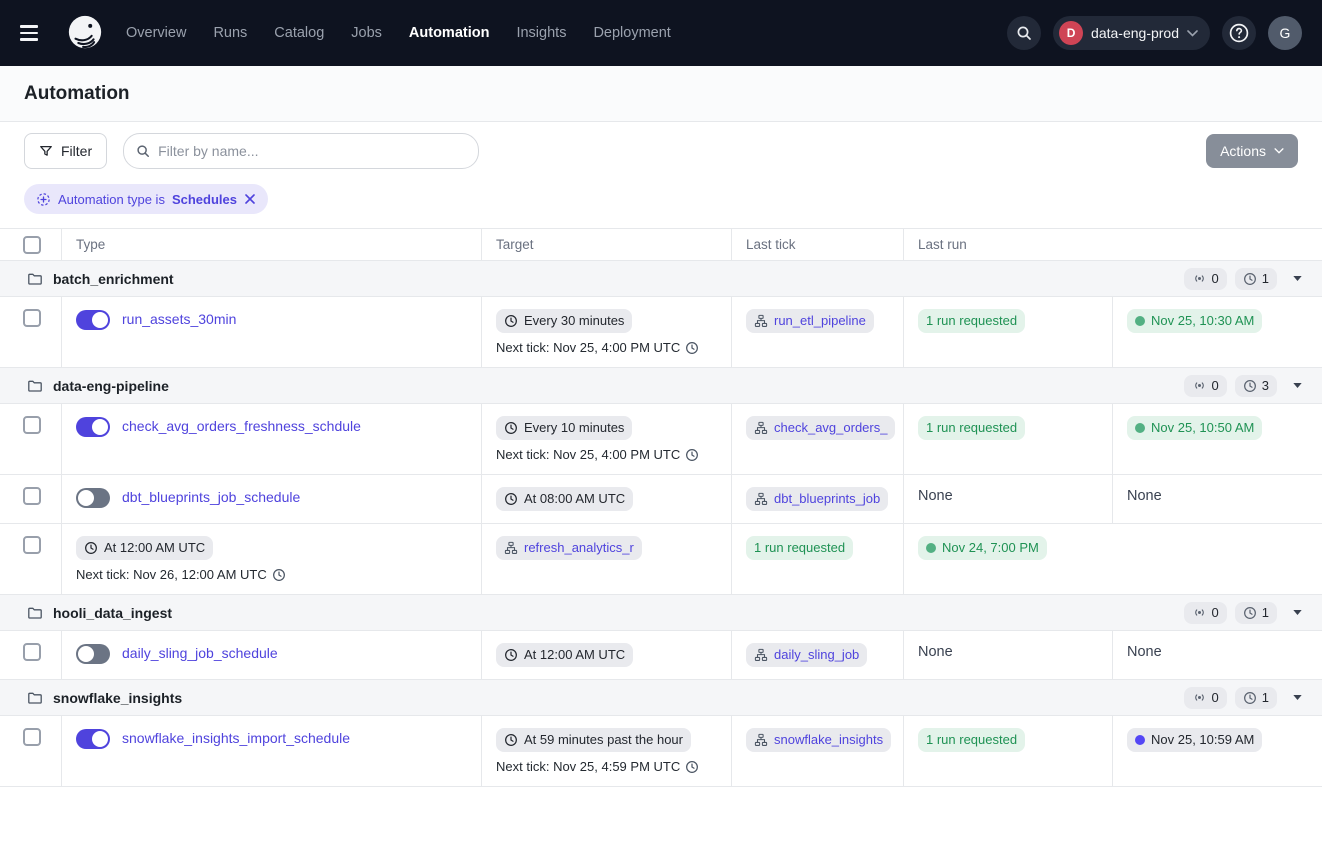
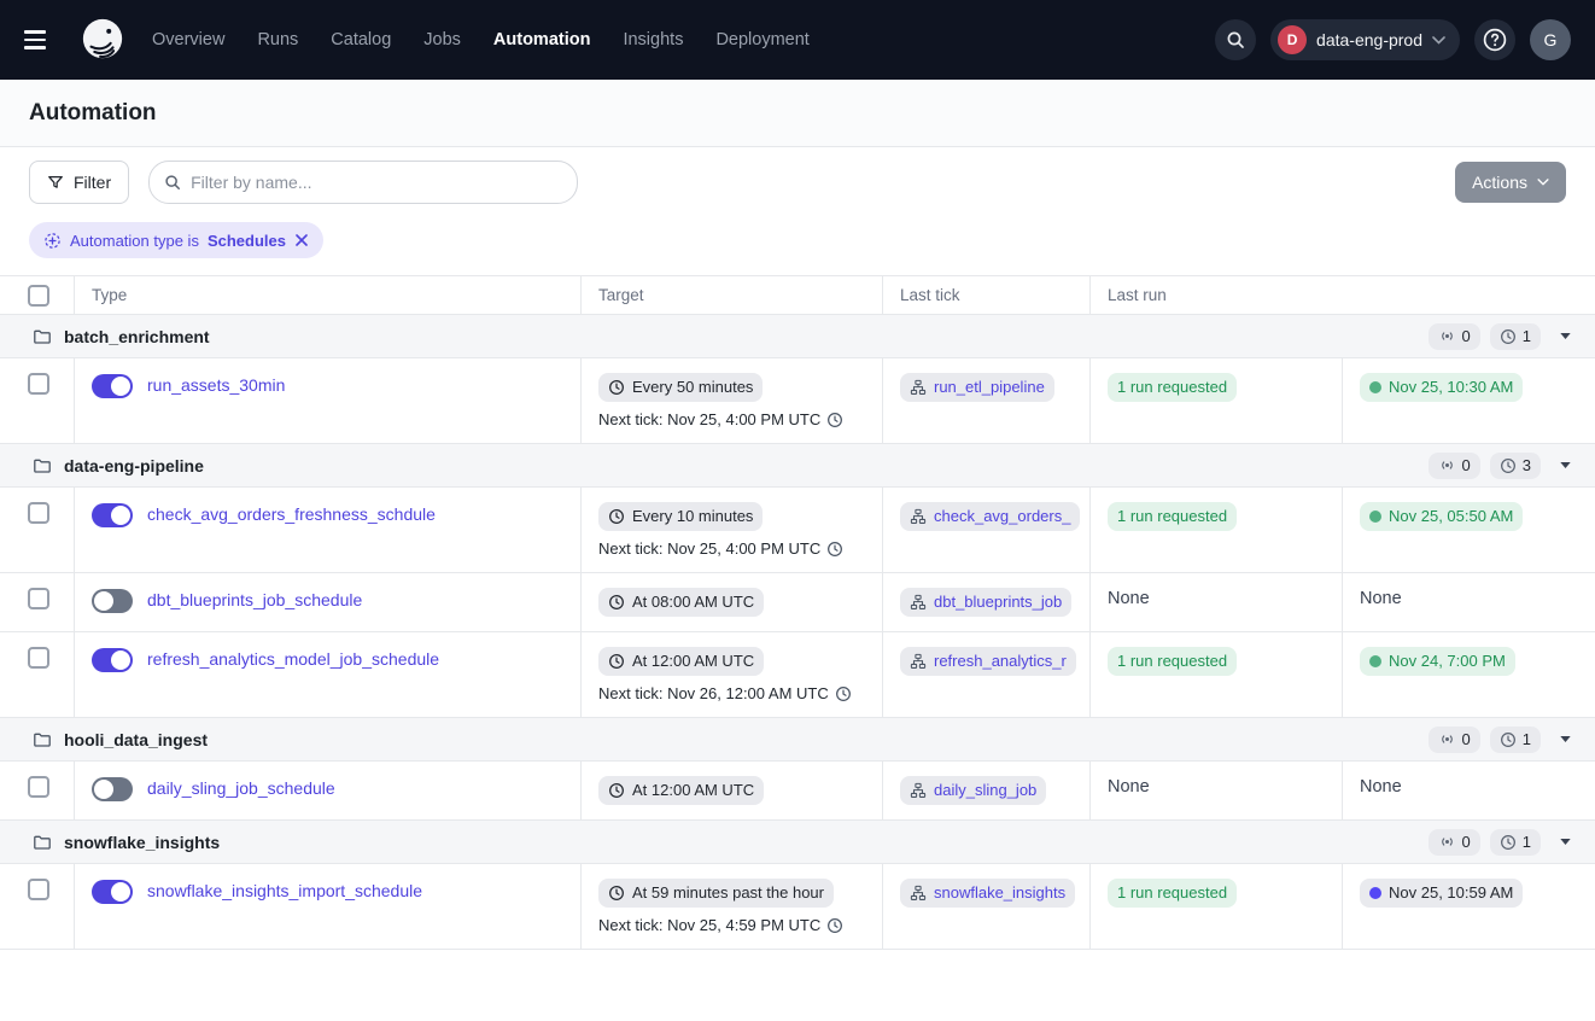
  Overview
  Runs
  Catalog
  Jobs
  Automation
  Insights
  Deployment
  D
  data-eng-prod
  G
  Automation
  Filter
  Filter by name...
  Actions
  Automation type is
  Schedules
  Type
  Target
  Last tick
  Last run
  batch_enrichment
  0
  1
  run_assets_30min
- Every 30 minutes
+ Every 50 minutes
  Next tick: Nov 25, 4:00 PM UTC
  run_etl_pipeline
  1 run requested
  Nov 25, 10:30 AM
  data-eng-pipeline
  0
  3
  check_avg_orders_freshness_schdule
  Every 10 minutes
  Next tick: Nov 25, 4:00 PM UTC
  check_avg_orders_
  1 run requested
- Nov 25, 10:50 AM
+ Nov 25, 05:50 AM
  dbt_blueprints_job_schedule
  At 08:00 AM UTC
  dbt_blueprints_job
  None
  None
+ refresh_analytics_model_job_schedule
  At 12:00 AM UTC
  Next tick: Nov 26, 12:00 AM UTC
  refresh_analytics_r
  1 run requested
  Nov 24, 7:00 PM
  hooli_data_ingest
  0
  1
  daily_sling_job_schedule
  At 12:00 AM UTC
  daily_sling_job
  None
  None
  snowflake_insights
  0
  1
  snowflake_insights_import_schedule
  At 59 minutes past the hour
  Next tick: Nov 25, 4:59 PM UTC
  snowflake_insights
  1 run requested
  Nov 25, 10:59 AM
